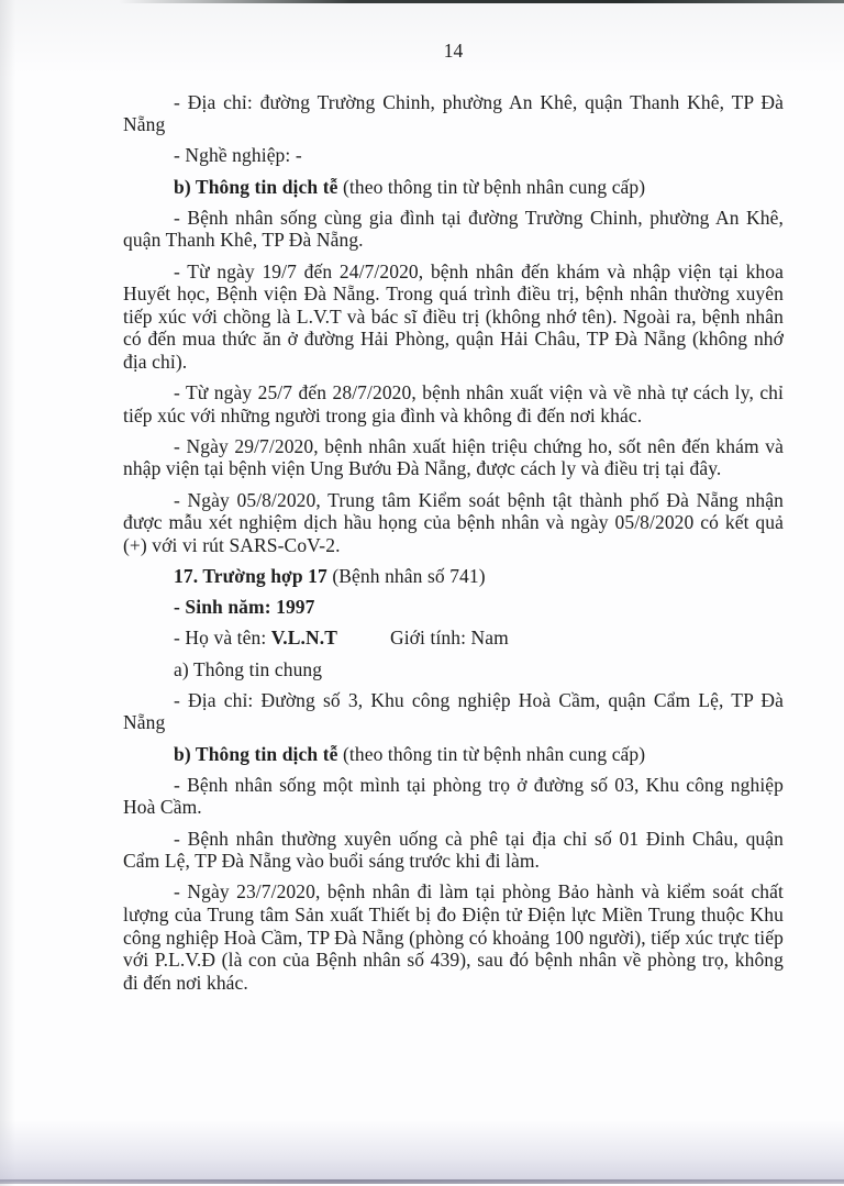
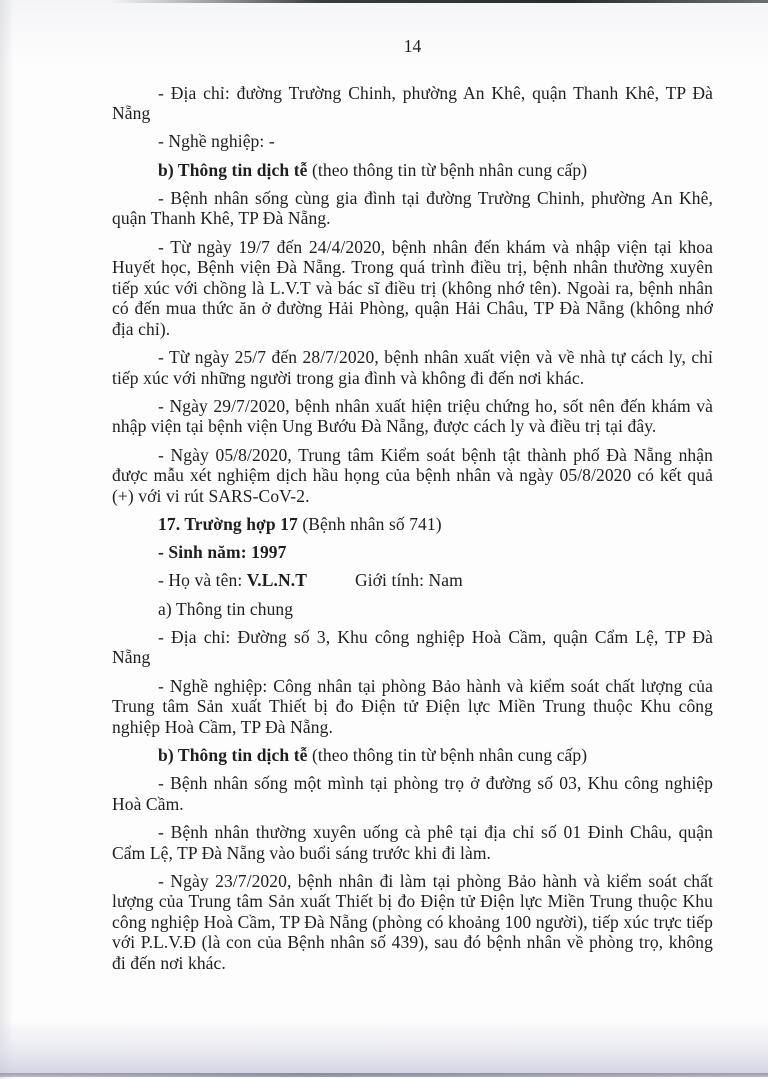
  14
  - Địa chỉ: đường Trường Chinh, phường An Khê, quận Thanh Khê, TP Đà Nẵng
  - Nghề nghiệp: -
  b) Thông tin dịch tễ (theo thông tin từ bệnh nhân cung cấp)
  - Bệnh nhân sống cùng gia đình tại đường Trường Chinh, phường An Khê, quận Thanh Khê, TP Đà Nẵng.
- - Từ ngày 19/7 đến 24/7/2020, bệnh nhân đến khám và nhập viện tại khoa Huyết học, Bệnh viện Đà Nẵng. Trong quá trình điều trị, bệnh nhân thường xuyên tiếp xúc với chồng là L.V.T và bác sĩ điều trị (không nhớ tên). Ngoài ra, bệnh nhân có đến mua thức ăn ở đường Hải Phòng, quận Hải Châu, TP Đà Nẵng (không nhớ địa chỉ).
+ - Từ ngày 19/7 đến 24/4/2020, bệnh nhân đến khám và nhập viện tại khoa Huyết học, Bệnh viện Đà Nẵng. Trong quá trình điều trị, bệnh nhân thường xuyên tiếp xúc với chồng là L.V.T và bác sĩ điều trị (không nhớ tên). Ngoài ra, bệnh nhân có đến mua thức ăn ở đường Hải Phòng, quận Hải Châu, TP Đà Nẵng (không nhớ địa chỉ).
  - Từ ngày 25/7 đến 28/7/2020, bệnh nhân xuất viện và về nhà tự cách ly, chỉ tiếp xúc với những người trong gia đình và không đi đến nơi khác.
  - Ngày 29/7/2020, bệnh nhân xuất hiện triệu chứng ho, sốt nên đến khám và nhập viện tại bệnh viện Ung Bướu Đà Nẵng, được cách ly và điều trị tại đây.
  - Ngày 05/8/2020, Trung tâm Kiểm soát bệnh tật thành phố Đà Nẵng nhận được mẫu xét nghiệm dịch hầu họng của bệnh nhân và ngày 05/8/2020 có kết quả (+) với vi rút SARS-CoV-2.
  17. Trường hợp 17 (Bệnh nhân số 741)
  - Sinh năm: 1997
  - Họ và tên: V.L.N.T Giới tính: Nam
  a) Thông tin chung
  - Địa chỉ: Đường số 3, Khu công nghiệp Hoà Cầm, quận Cẩm Lệ, TP Đà Nẵng
+ - Nghề nghiệp: Công nhân tại phòng Bảo hành và kiểm soát chất lượng của Trung tâm Sản xuất Thiết bị đo Điện tử Điện lực Miền Trung thuộc Khu công nghiệp Hoà Cầm, TP Đà Nẵng.
  b) Thông tin dịch tễ (theo thông tin từ bệnh nhân cung cấp)
  - Bệnh nhân sống một mình tại phòng trọ ở đường số 03, Khu công nghiệp Hoà Cầm.
  - Bệnh nhân thường xuyên uống cà phê tại địa chỉ số 01 Đinh Châu, quận Cẩm Lệ, TP Đà Nẵng vào buổi sáng trước khi đi làm.
  - Ngày 23/7/2020, bệnh nhân đi làm tại phòng Bảo hành và kiểm soát chất lượng của Trung tâm Sản xuất Thiết bị đo Điện tử Điện lực Miền Trung thuộc Khu công nghiệp Hoà Cầm, TP Đà Nẵng (phòng có khoảng 100 người), tiếp xúc trực tiếp với P.L.V.Đ (là con của Bệnh nhân số 439), sau đó bệnh nhân về phòng trọ, không đi đến nơi khác.
